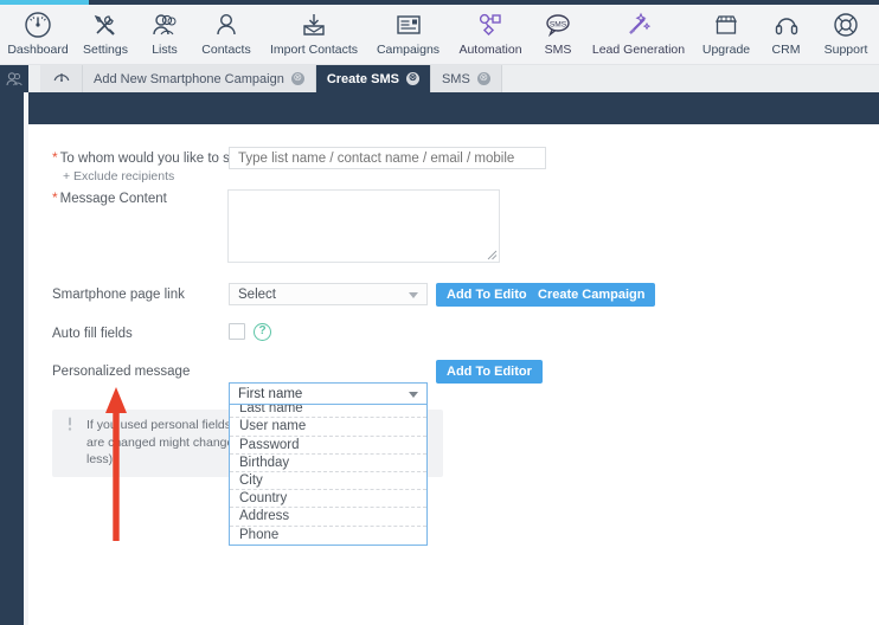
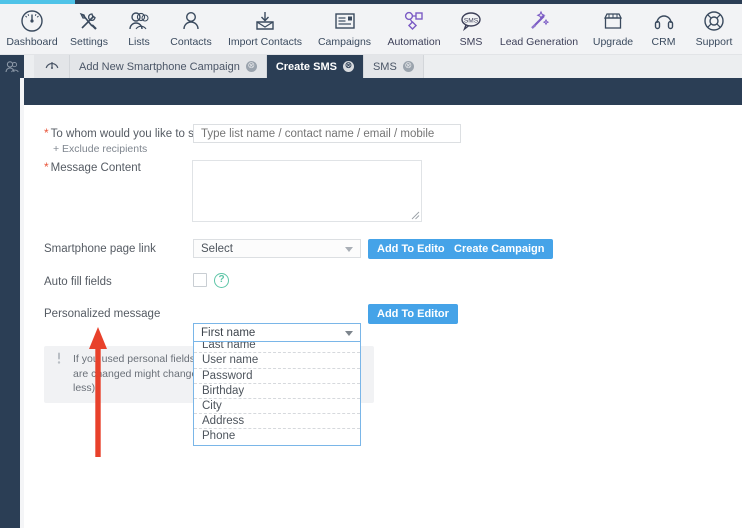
  Dashboard
  Settings
  Lists
  Contacts
  Import Contacts
  Campaigns
  Automation
  SMS
  Lead Generation
  Upgrade
  CRM
  Support
  Add New Smartphone Campaign
  ⊗
  Create SMS
  ⊗
  SMS
  ⊗
  * To whom would you like to s
  + Exclude recipients
  Type list name / contact name / email / mobile
  * Message Content
  Smartphone page link
  Select
  Add To Edito
  Create Campaign
  Auto fill fields
  ?
  Personalized message
  First name
  Add To Editor
  If yo used personal field
  are canged might chang
  less)
  Last name
  User name
  Password
  Birthday
  City
- Country
  Address
  Phone
